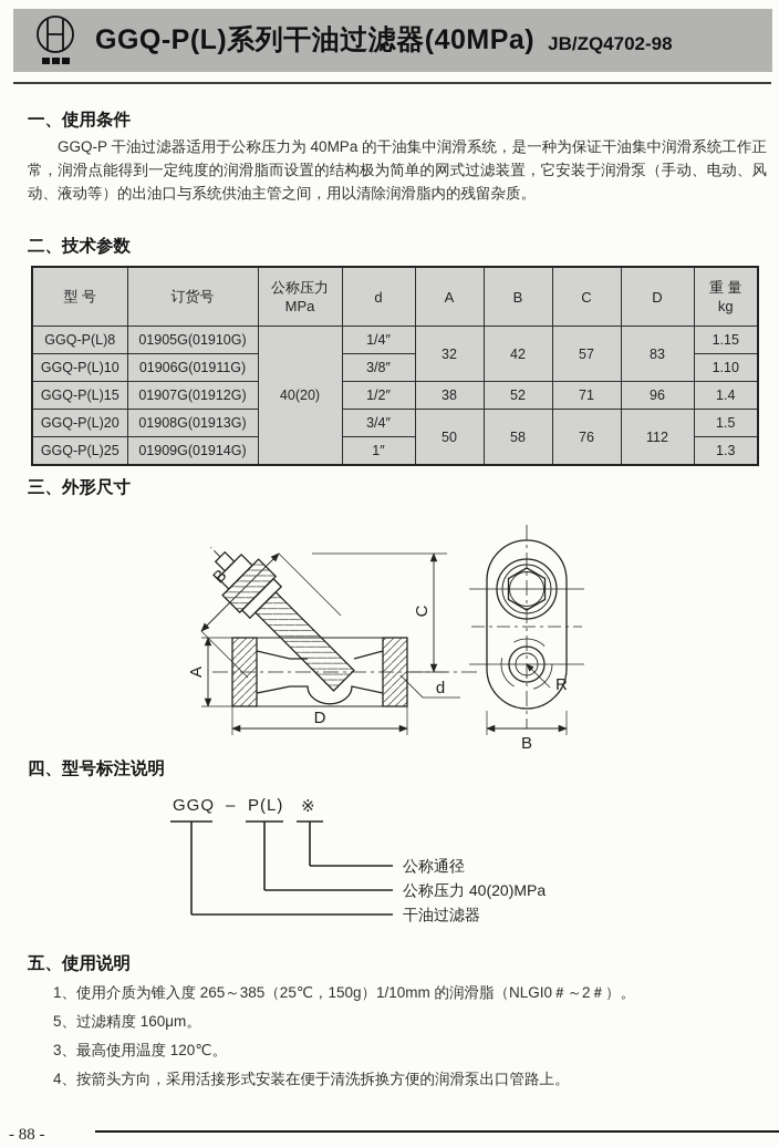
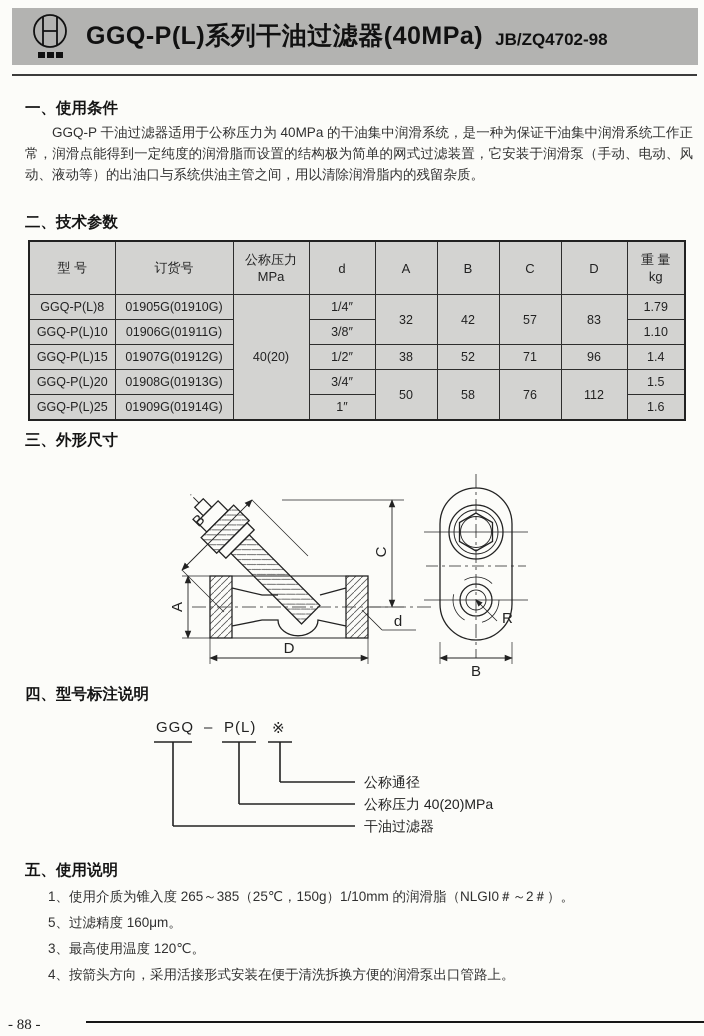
  GGQ-P(L)系列干油过滤器(40MPa)
  JB/ZQ4702-98
  一、使用条件
  GGQ-P 干油过滤器适用于公称压力为 40MPa 的干油集中润滑系统，是一种为保证干油集中润滑系统工作正常，润滑点能得到一定纯度的润滑脂而设置的结构极为简单的网式过滤装置，它安装于润滑泵（手动、电动、风动、液动等）的出油口与系统供油主管之间，用以清除润滑脂内的残留杂质。
  二、技术参数
  型 号	订货号	公称压力 MPa	d	A	B	C	D	重 量 kg
- GGQ-P(L)8	01905G(01910G)	40(20)	1/4″	32	42	57	83	1.15
+ GGQ-P(L)8	01905G(01910G)	40(20)	1/4″	32	42	57	83	1.79
  GGQ-P(L)10	01906G(01911G)	3/8″	1.10
  GGQ-P(L)15	01907G(01912G)	1/2″	38	52	71	96	1.4
  GGQ-P(L)20	01908G(01913G)	3/4″	50	58	76	112	1.5
- GGQ-P(L)25	01909G(01914G)	1″	1.3
+ GGQ-P(L)25	01909G(01914G)	1″	1.6
  三、外形尺寸
  D
  d
  R
  B
  四、型号标注说明
  GGQ
  –
  P(L)
  ※
  公称通径
  公称压力 40(20)MPa
  干油过滤器
  五、使用说明
  1、使用介质为锥入度 265～385（25℃，150g）1/10mm 的润滑脂（NLGI0＃～2＃）。
  5、过滤精度 160μm。
  3、最高使用温度 120℃。
  4、按箭头方向，采用活接形式安装在便于清洗拆换方便的润滑泵出口管路上。
  - 88 -
